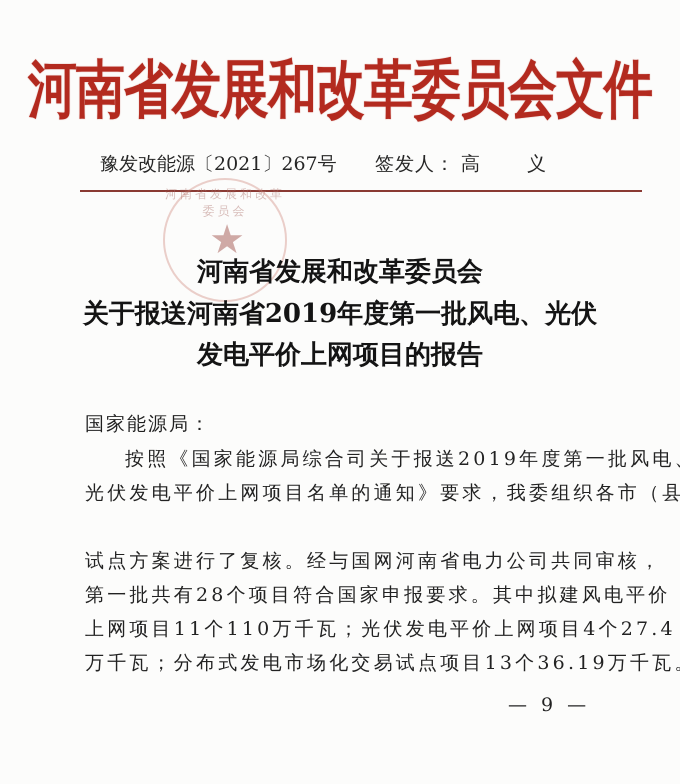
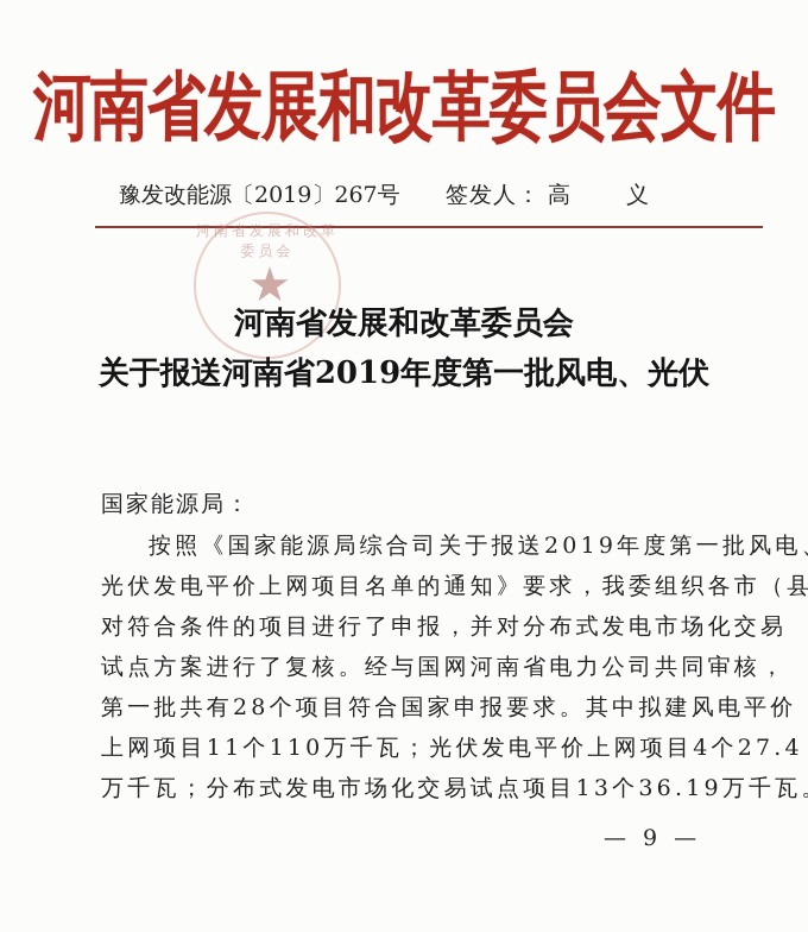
  河南省发展和改革委员会文件
- 豫发改能源〔2021〕267号
+ 豫发改能源〔2019〕267号
  签发人： 高 义
  河南省发展和改革委员会
  ★
  河南省发展和改革委员会
  关于报送河南省2019年度第一批风电、光伏
- 发电平价上网项目的报告
  国家能源局：
  按照《国家能源局综合司关于报送2019年度第一批风电
  光伏发电平价上网项目名单的通知》要求，我委组织各市（县
+ 对符合条件的项目进行了申报，并对分布式发电市场化交易
  试点方案进行了复核。经与国网河南省电力公司共同审核，
  第一批共有28个项目符合国家申报要求。其中拟建风电平价
  上网项目11个110万千瓦；光伏发电平价上网项目4个27.4
  万千瓦；分布式发电市场化交易试点项目13个36.19万千瓦
  — 9 —
